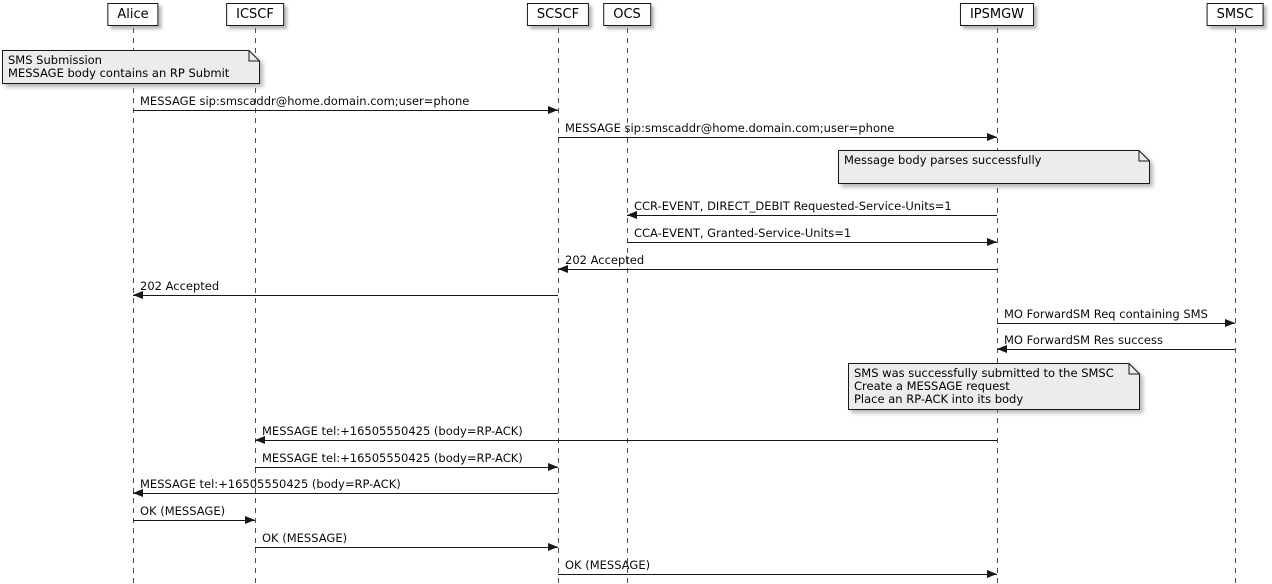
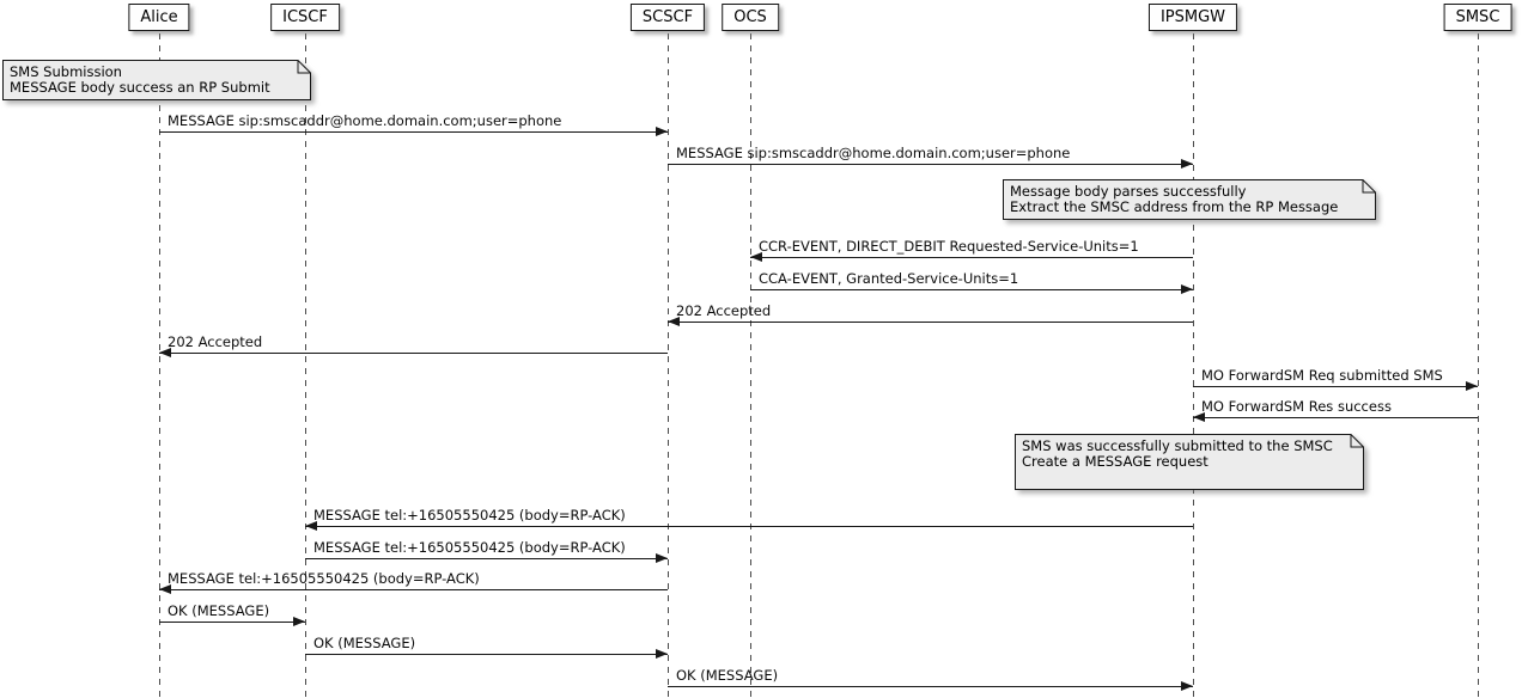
  Alice
  ICSCF
  SCSCF
  OCS
  IPSMGW
  SMSC
  MESSAGE sip:smscaddr@home.domain.com;user=phone
  MESSAGE sip:smscaddr@home.domain.com;user=phone
  CCR-EVENT, DIRECT_DEBIT Requested-Service-Units=1
  CCA-EVENT, Granted-Service-Units=1
  202 Accepted
  202 Accepted
- MO ForwardSM Req containing SMS
+ MO ForwardSM Req submitted SMS
  MO ForwardSM Res success
  MESSAGE tel:+16505550425 (body=RP-ACK)
  MESSAGE tel:+16505550425 (body=RP-ACK)
  MESSAGE tel:+16505550425 (body=RP-ACK)
  OK (MESSAGE)
  OK (MESSAGE)
  OK (MESSAGE)
  SMS Submission
- MESSAGE body contains an RP Submit
+ MESSAGE body success an RP Submit
  Message body parses successfully
+ Extract the SMSC address from the RP Message
  SMS was successfully submitted to the SMSC
  Create a MESSAGE request
- Place an RP-ACK into its body
